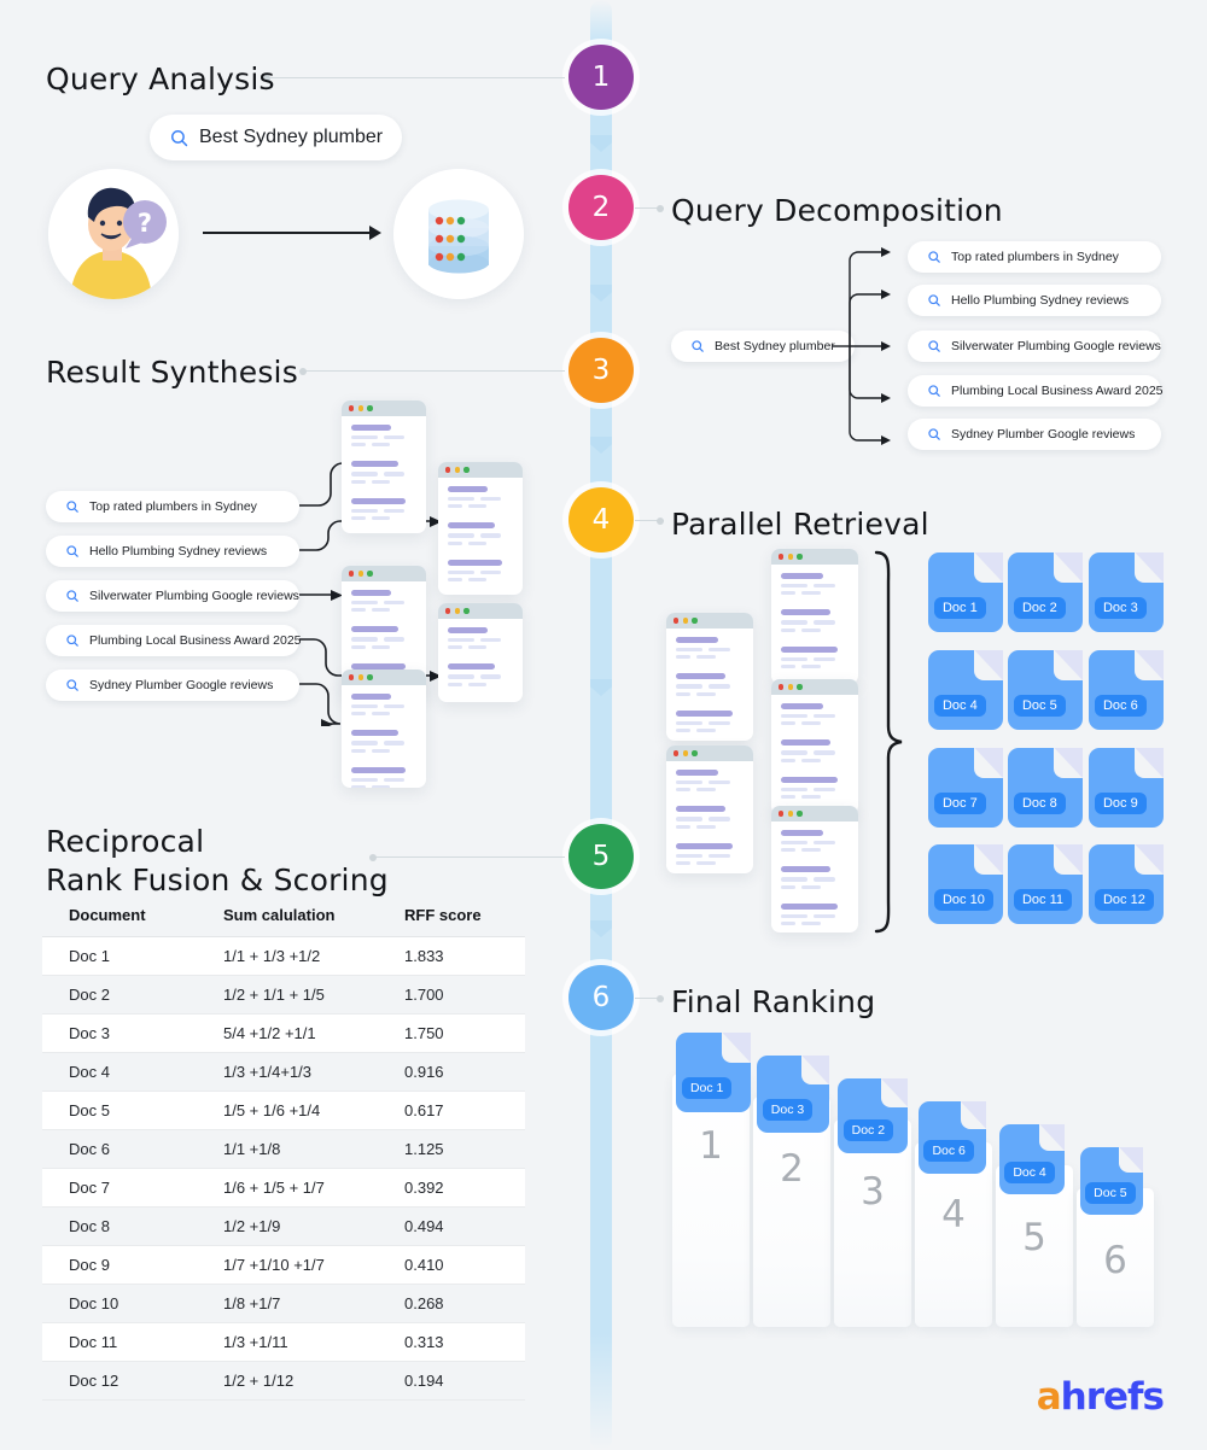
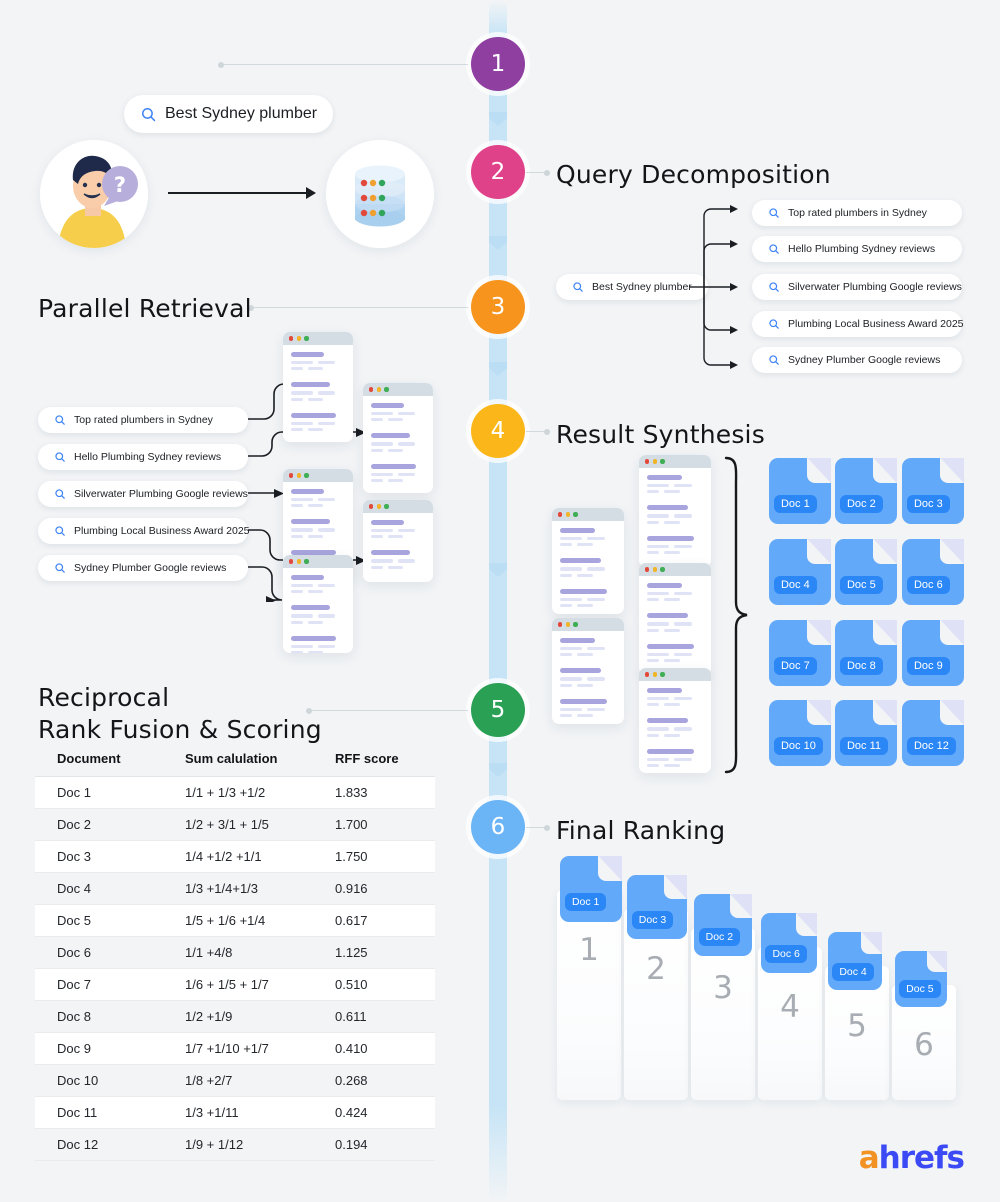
  1
  2
  3
  4
  5
  6
- Query Analysis
  Best Sydney plumber
  ?
  Query Decomposition
  Best Sydney plumbe
  Top rated plumbers in Sydney
  Hello Plumbing Sydney reviews
  Silverwater Plumbing Google reviews
  Plumbing Local Business Award 2025
  Sydney Plumber Google reviews
- Result Synthesis
+ Parallel Retrieval
  Top rated plumbers in Sydney
  Hello Plumbing Sydney reviews
  Silverwater Plumbing Google reviews
  Plumbing Local Business Award 2025
  Sydney Plumber Google reviews
- Parallel Retrieval
+ Result Synthesis
  Doc 1
  Doc 2
  Doc 3
  Doc 4
  Doc 5
  Doc 6
  Doc 7
  Doc 8
  Doc 9
  Doc 10
  Doc 11
  Doc 12
  Reciprocal
  Rank Fusion & Scoring
  Document	Sum calulation	RFF score
  Doc 1	1/1 + 1/3 +1/2	1.833
- Doc 2	1/2 + 1/1 + 1/5	1.700
+ Doc 2	1/2 + 3/1 + 1/5	1.700
- Doc 3	5/4 +1/2 +1/1	1.750
+ Doc 3	1/4 +1/2 +1/1	1.750
  Doc 4	1/3 +1/4+1/3	0.916
  Doc 5	1/5 + 1/6 +1/4	0.617
- Doc 6	1/1 +1/8	1.125
+ Doc 6	1/1 +4/8	1.125
- Doc 7	1/6 + 1/5 + 1/7	0.392
+ Doc 7	1/6 + 1/5 + 1/7	0.510
- Doc 8	1/2 +1/9	0.494
+ Doc 8	1/2 +1/9	0.611
  Doc 9	1/7 +1/10 +1/7	0.410
- Doc 10	1/8 +1/7	0.268
+ Doc 10	1/8 +2/7	0.268
- Doc 11	1/3 +1/11	0.313
+ Doc 11	1/3 +1/11	0.424
- Doc 12	1/2 + 1/12	0.194
+ Doc 12	1/9 + 1/12	0.194
  Final Ranking
  1
  2
  3
  4
  5
  6
  Doc 1
  Doc 3
  Doc 2
  Doc 6
  Doc 4
  Doc 5
  ahrefs
